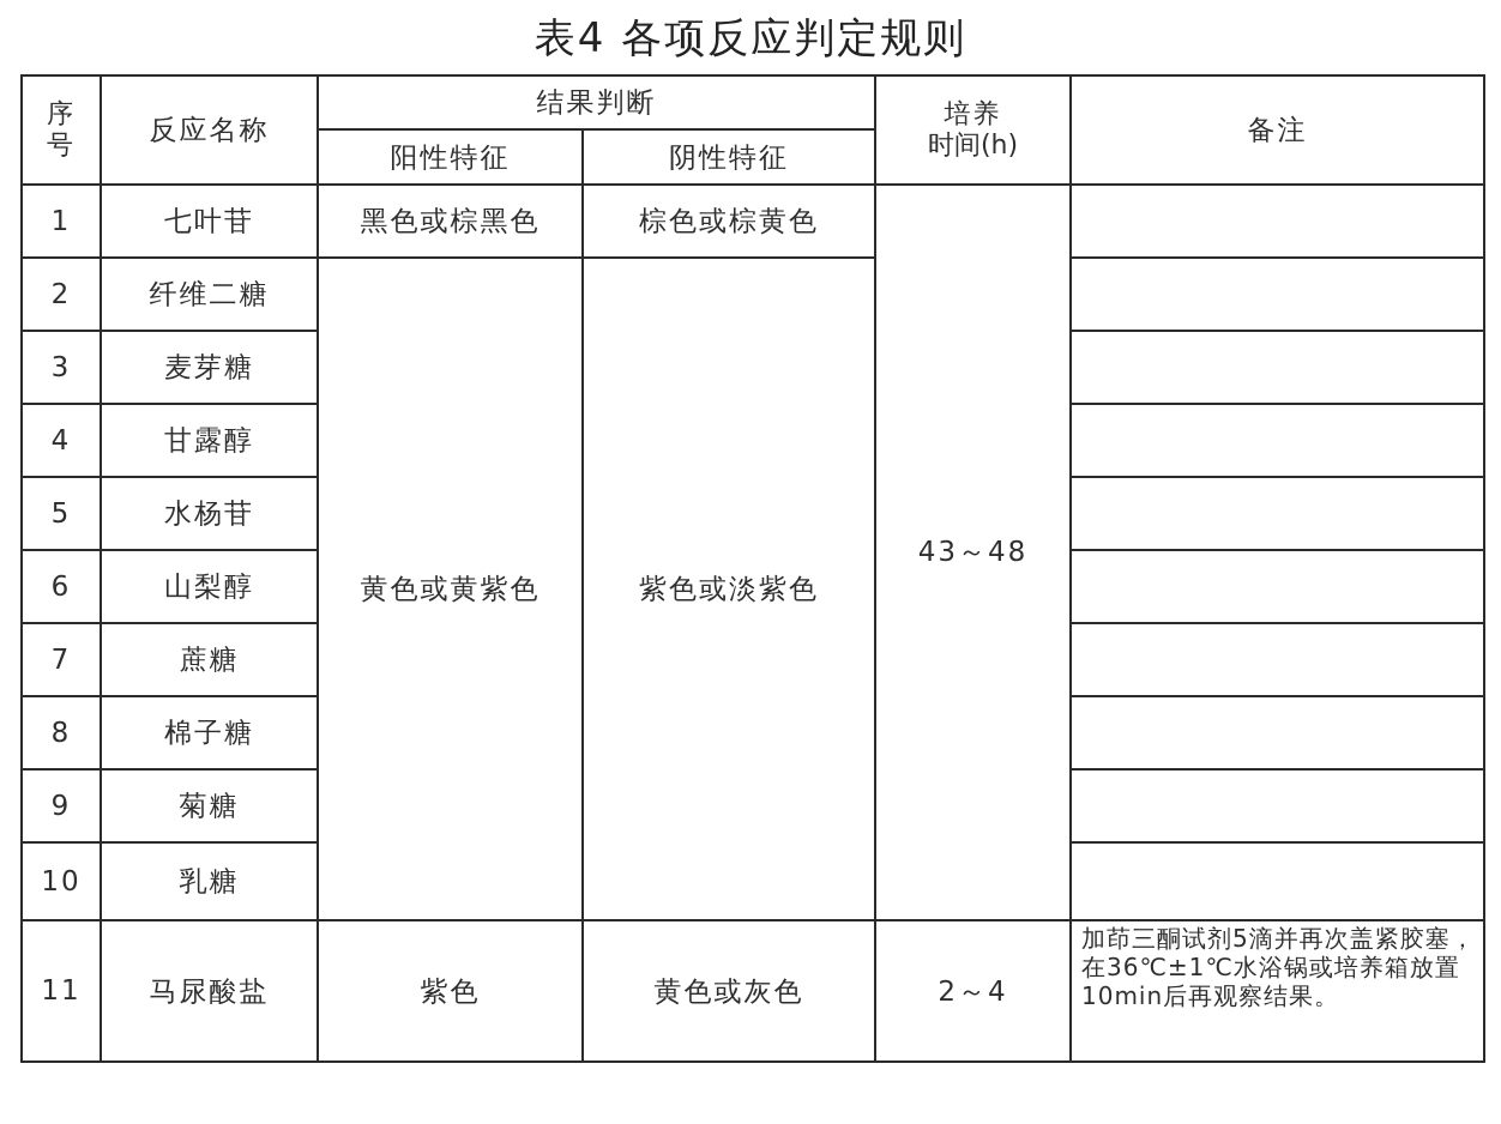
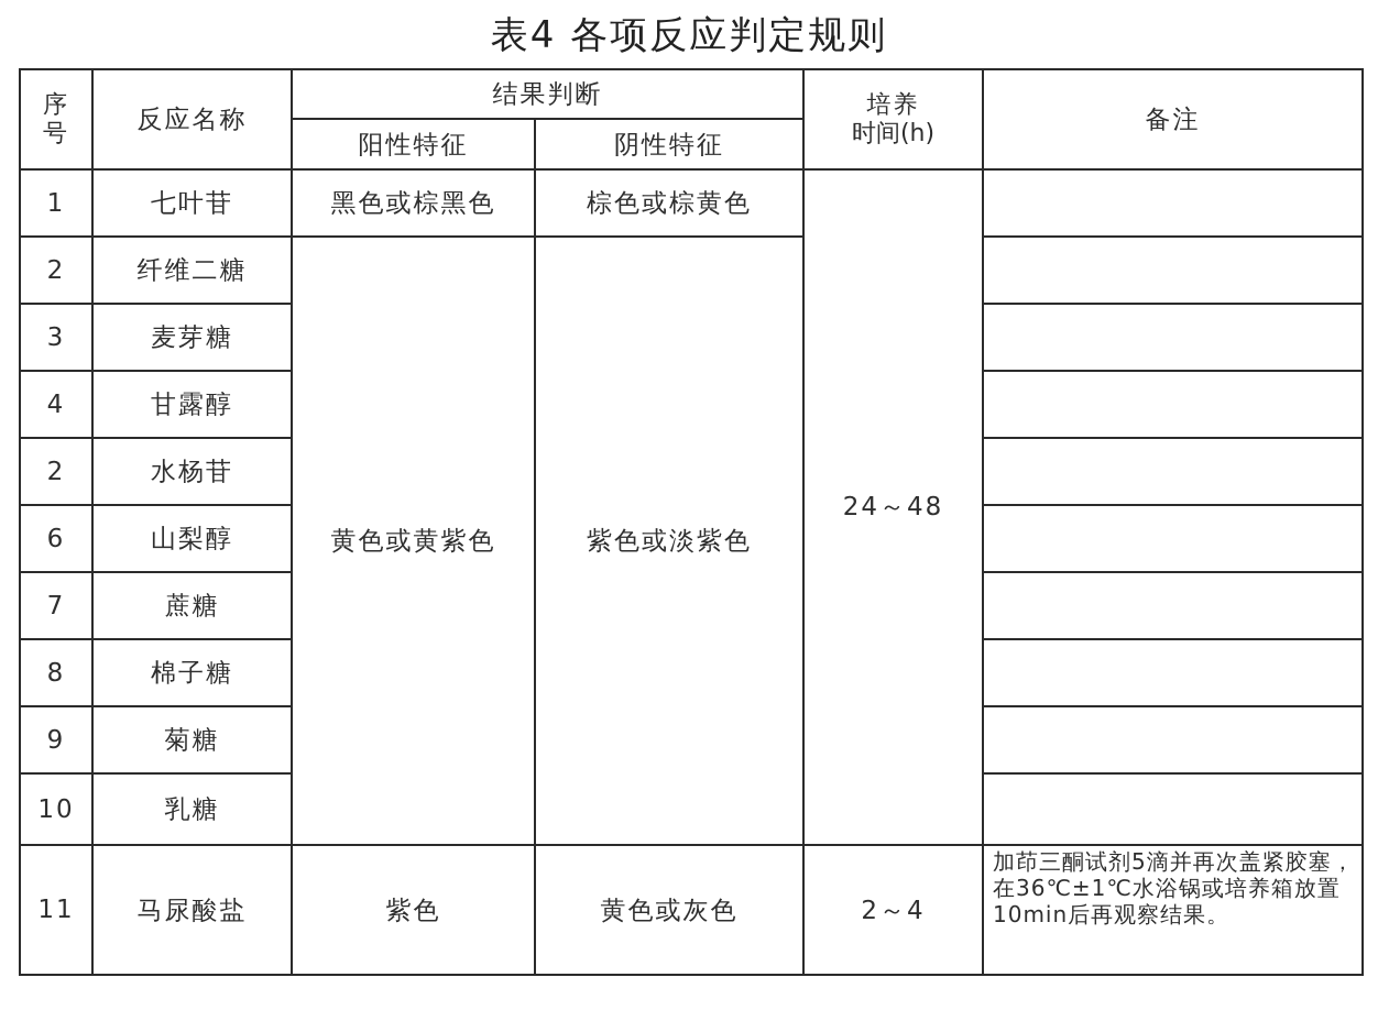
  表4 各项反应判定规则
  序 号	反应名称	结果判断	培养 时间(h)	备注
  阳性特征	阴性特征
- 1	七叶苷	黑色或棕黑色	棕色或棕黄色	43～48
+ 1	七叶苷	黑色或棕黑色	棕色或棕黄色	24～48
  2	纤维二糖	黄色或黄紫色	紫色或淡紫色
  3	麦芽糖
  4	甘露醇
- 5	水杨苷
+ 2	水杨苷
  6	山梨醇
  7	蔗糖
  8	棉子糖
  9	菊糖
  10	乳糖
  11	马尿酸盐	紫色	黄色或灰色	2～4	加茚三酮试剂5滴并再次盖紧胶塞，在36℃±1℃水浴锅或培养箱放置10min后再观察结果。
